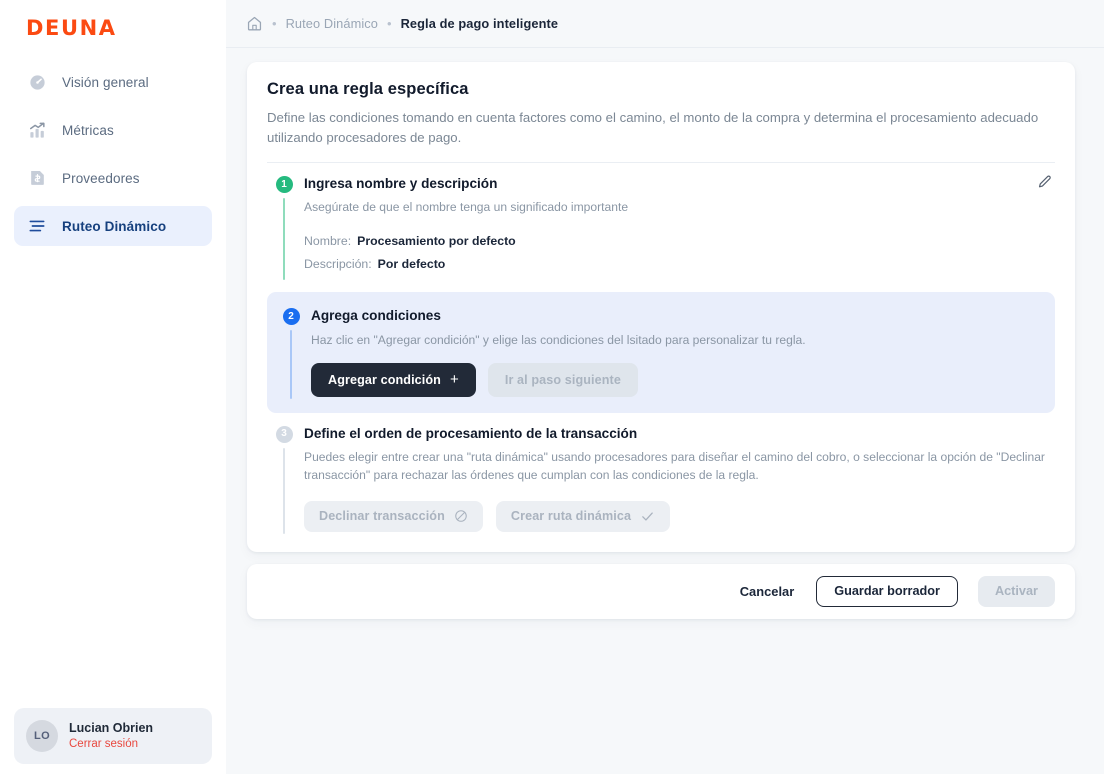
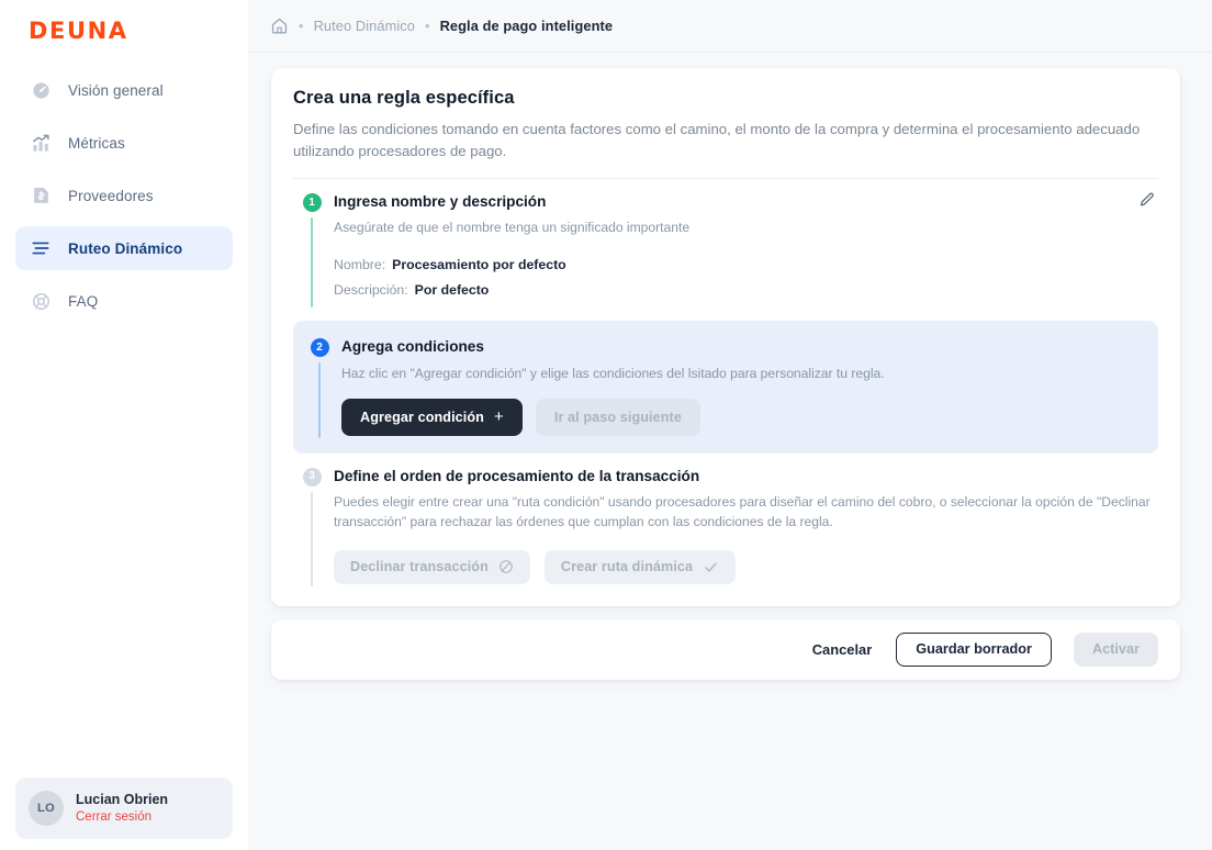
  DEUNA
  Visión general
  Métricas
  Proveedores
  Ruteo Dinámico
+ FAQ
  LO
  Lucian Obrien
  Cerrar sesión
  •
  Ruteo Dinámico
  •
  Regla de pago inteligente
  Crea una regla específica
  Define las condiciones tomando en cuenta factores como el camino, el monto de la compra y determina el procesamiento adecuado utilizando procesadores de pago.
  1
  Ingresa nombre y descripción
  Asegúrate de que el nombre tenga un significado importante
  Nombre:
  Procesamiento por defecto
  Descripción:
  Por defecto
  2
  Agrega condiciones
  Haz clic en "Agregar condición" y elige las condiciones del lsitado para personalizar tu regla.
  Agregar condición
  +
  Ir al paso siguiente
  3
  Define el orden de procesamiento de la transacción
- Puedes elegir entre crear una "ruta dinámica" usando procesadores para diseñar el camino del cobro, o seleccionar la opción de "Declinar transacción" para rechazar las órdenes que cumplan con las condiciones de la regla.
+ Puedes elegir entre crear una "ruta condición" usando procesadores para diseñar el camino del cobro, o seleccionar la opción de "Declinar transacción" para rechazar las órdenes que cumplan con las condiciones de la regla.
  Declinar transacción
  Crear ruta dinámica
  Cancelar
  Guardar borrador
  Activar
